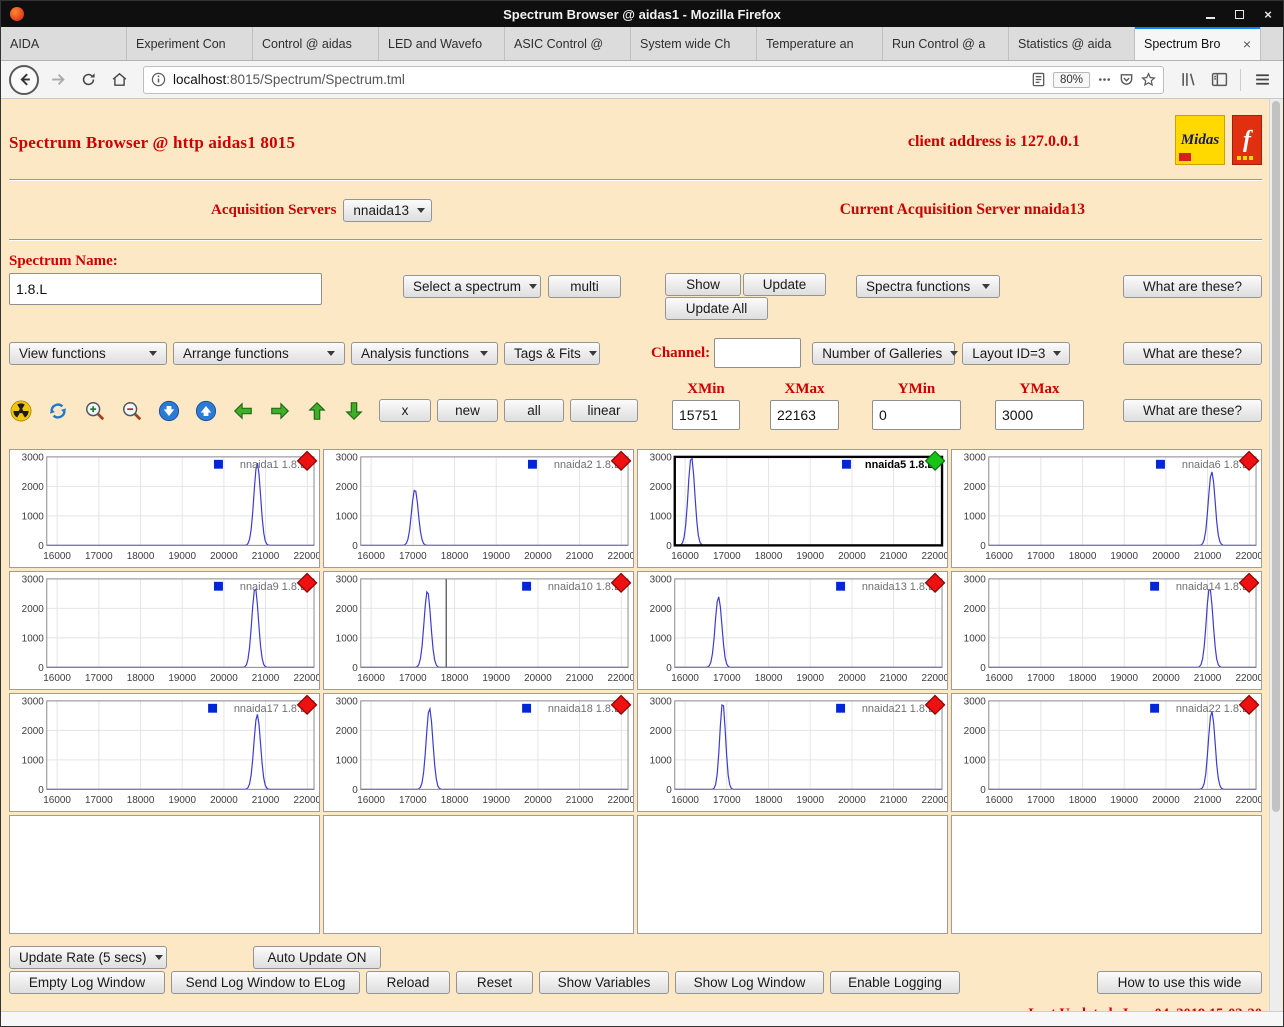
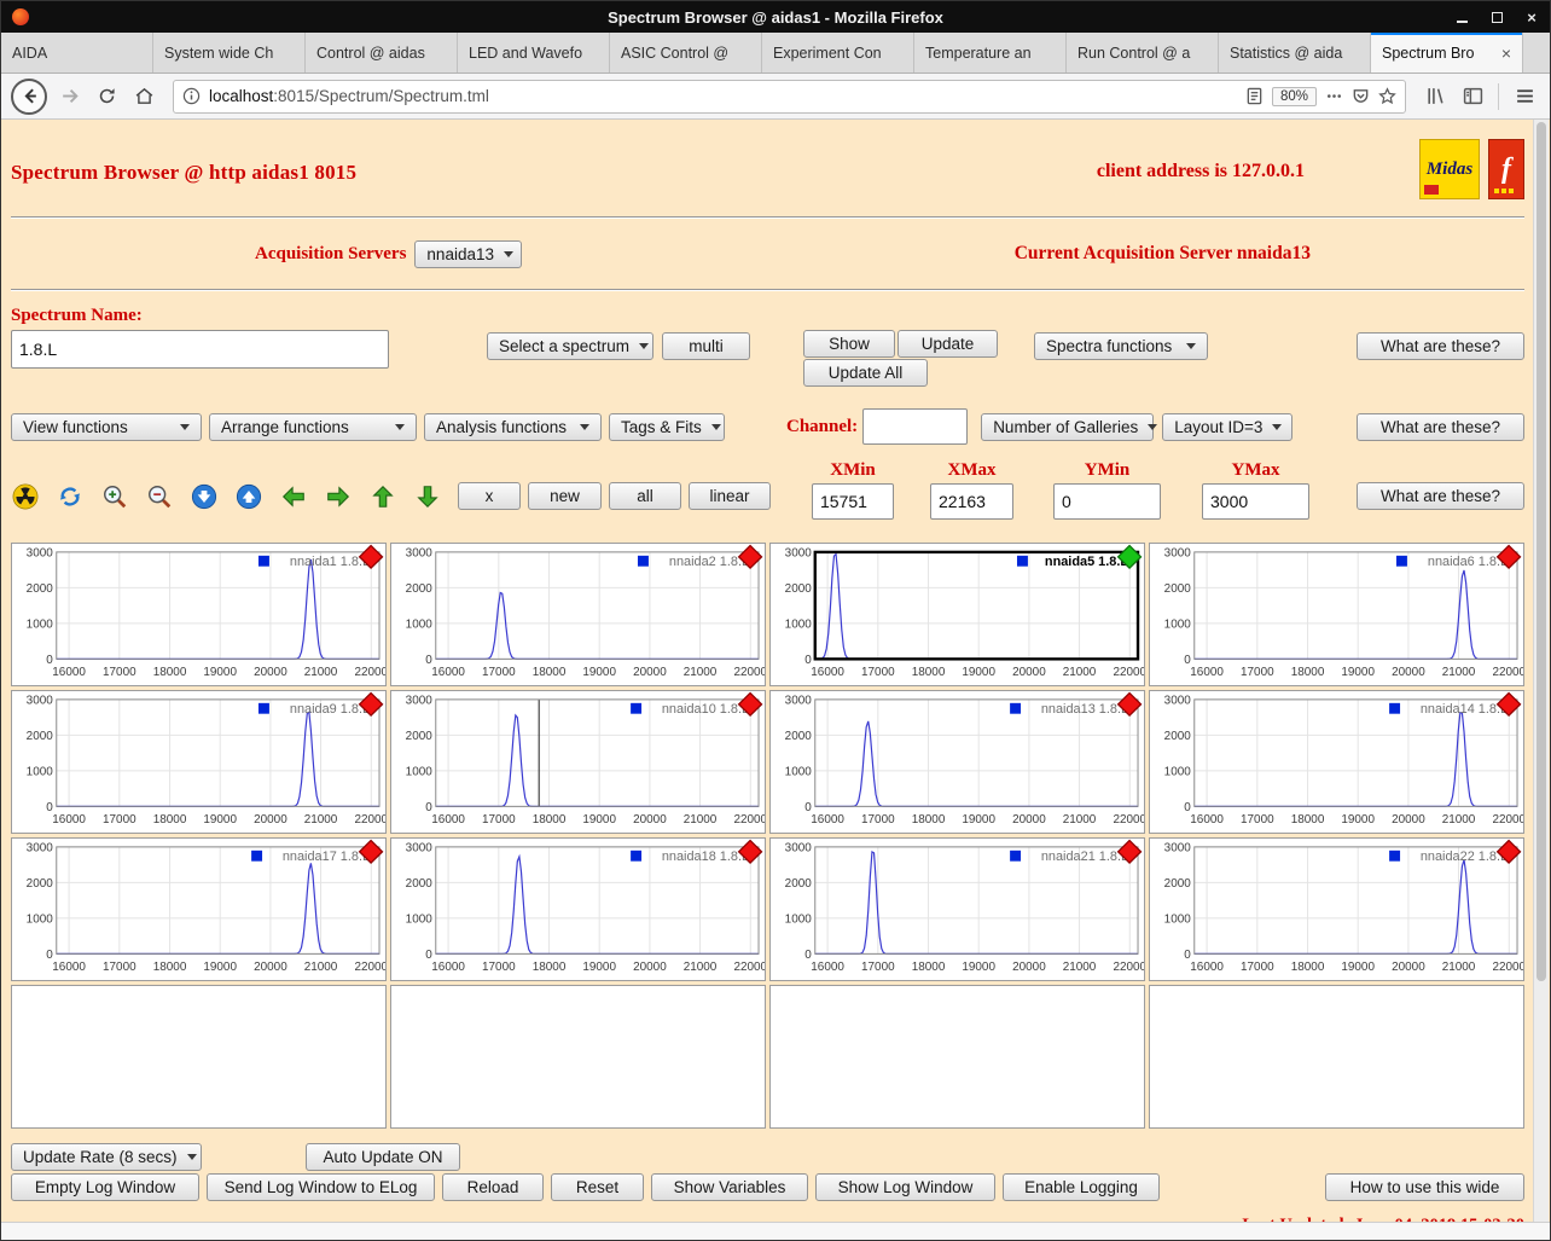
  Spectrum Browser @ aidas1 - Mozilla Firefox
  ×
  AIDA
- Experiment Con
+ System wide Ch
  Control @ aidas
  LED and Wavefo
  ASIC Control @
- System wide Ch
+ Experiment Con
  Temperature an
  Run Control @ a
  Statistics @ aida
  Spectrum Bro
  ×
  localhost:8015/Spectrum/Spectrum.tml
  80%
  Spectrum Browser @ http aidas1 8015
  client address is 127.0.0.1
  Midas
  f
  Acquisition Servers
  nnaida13
  Current Acquisition Server nnaida13
  Spectrum Name:
  1.8.L
  Select a spectrum
  multi
  Show
  Update
  Update All
  Spectra functions
  What are these?
  View functions
  Arrange functions
  Analysis functions
  Tags & Fits
  Channel:
  Number of Galleries
  Layout ID=3
  What are these?
  x
  new
  all
  linear
  XMin
  15751
  XMax
  22163
  YMin
  0
  YMax
  3000
  What are these?
  16000
  17000
  18000
  19000
  20000
  21000
  22000
  0
  1000
  2000
  3000
  nnaida1 1.8.
  16000
  17000
  18000
  19000
  20000
  21000
  22000
  0
  1000
  2000
  3000
  nnaida2 1.8.
  16000
  17000
  18000
  19000
  20000
  21000
  22000
  0
  1000
  2000
  3000
  nnaida5 1.8.
  16000
  17000
  18000
  19000
  20000
  21000
  22000
  0
  1000
  2000
  3000
  nnaida6 1.8.
  16000
  17000
  18000
  19000
  20000
  21000
  22000
  0
  1000
  2000
  3000
  nnaida9 1.8.
  16000
  17000
  18000
  19000
  20000
  21000
  22000
  0
  1000
  2000
  3000
  nnaida10 1.8.
  16000
  17000
  18000
  19000
  20000
  21000
  22000
  0
  1000
  2000
  3000
  nnaida13 1.8.
  16000
  17000
  18000
  19000
  20000
  21000
  22000
  0
  1000
  2000
  3000
  nnaida14 1.8.
  16000
  17000
  18000
  19000
  20000
  21000
  22000
  0
  1000
  2000
  3000
  nnaida17 1.8.
  16000
  17000
  18000
  19000
  20000
  21000
  22000
  0
  1000
  2000
  3000
  nnaida18 1.8.
  16000
  17000
  18000
  19000
  20000
  21000
  22000
  0
  1000
  2000
  3000
  nnaida21 1.8.
  16000
  17000
  18000
  19000
  20000
  21000
  22000
  0
  1000
  2000
  3000
  nnaida22 1.8.
- Update Rate (5 secs)
+ Update Rate (8 secs)
  Auto Update ON
  Empty Log Window
  Send Log Window to ELog
  Reload
  Reset
  Show Variables
  Show Log Window
  Enable Logging
  How to use this wide
